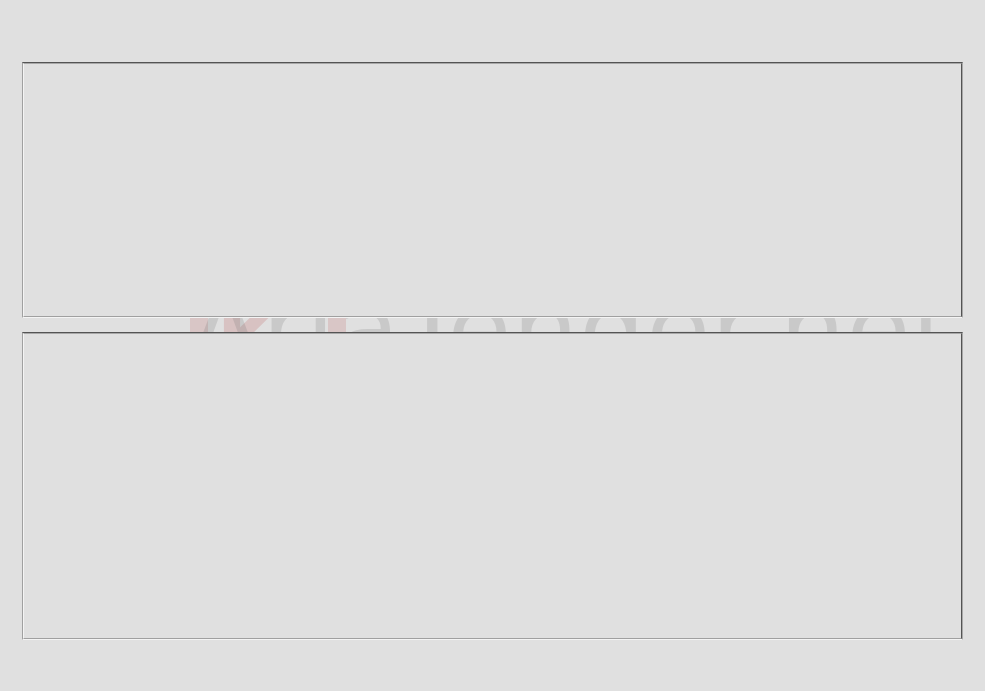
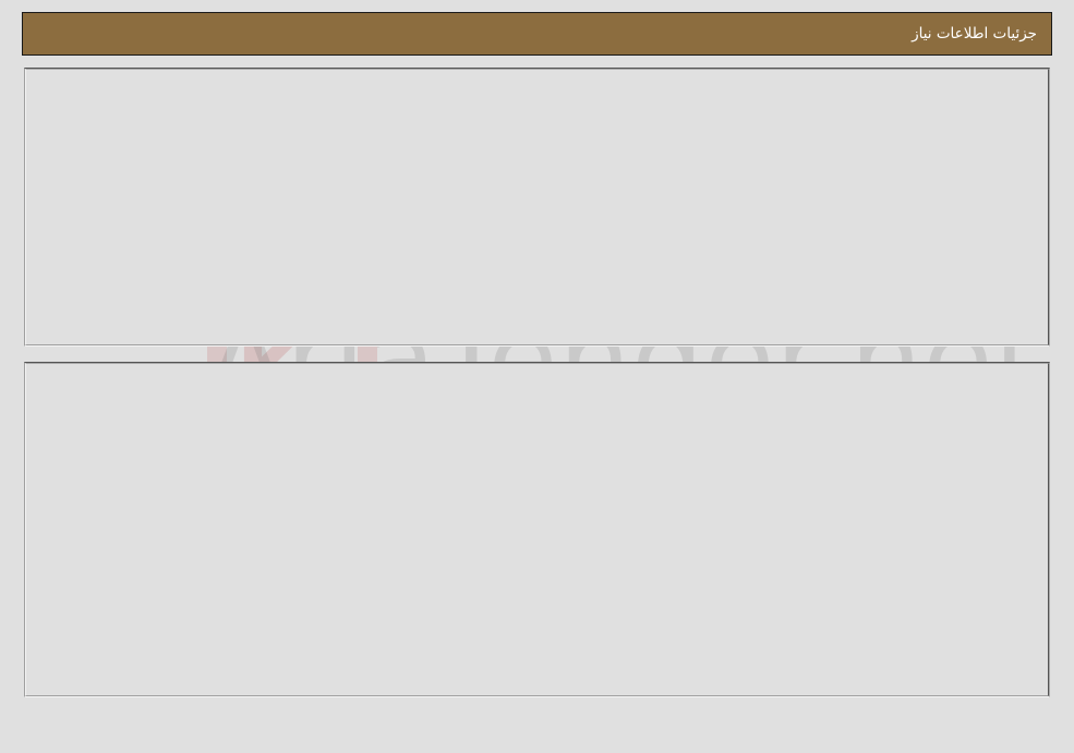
  AriaTender.net
+ جزئیات اطلاعات نیاز
